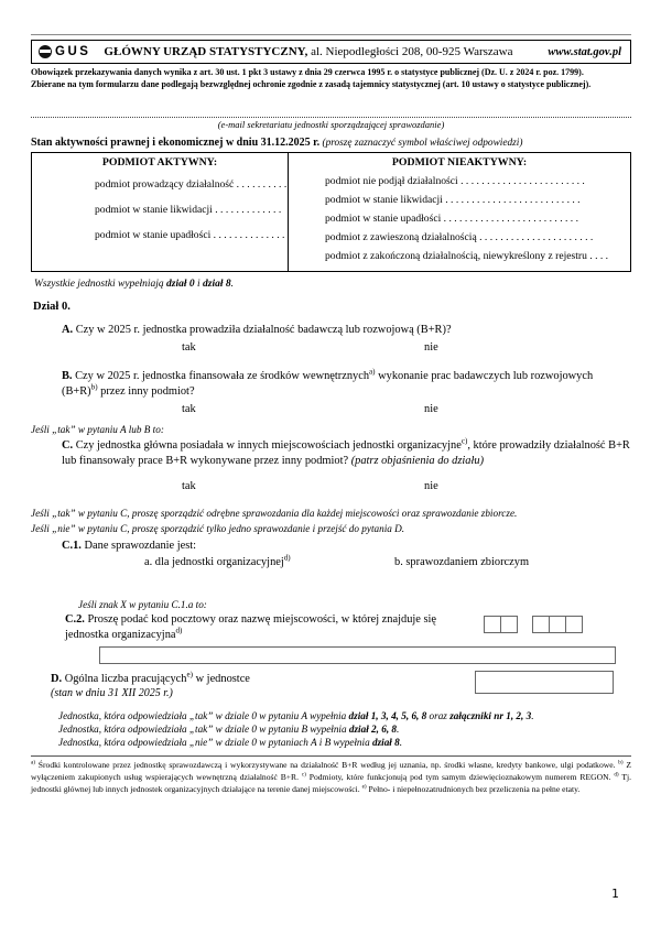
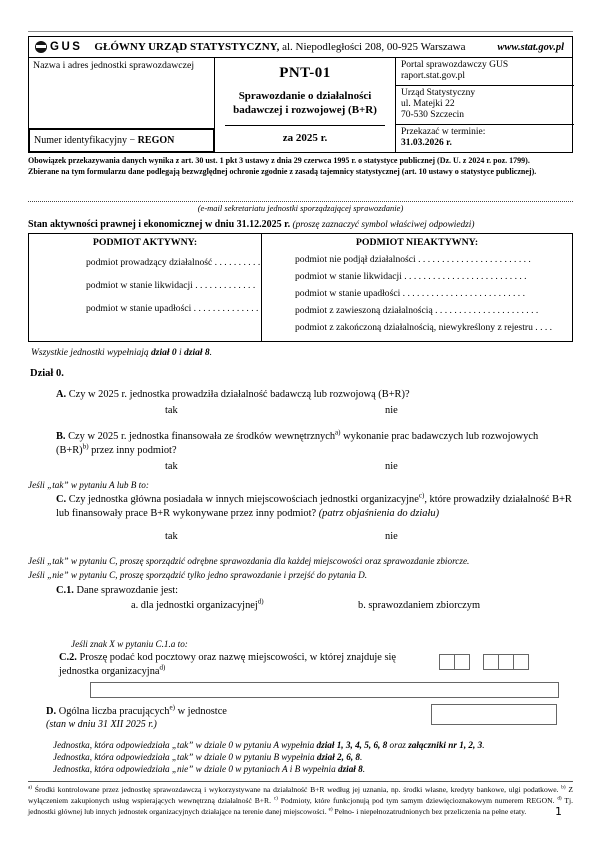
  GUS
  GŁÓWNY URZĄD STATYSTYCZNY, al. Niepodległości 208, 00-925 Warszawa
  www.stat.gov.pl
+ Nazwa i adres jednostki sprawozdawczej
+ Numer identyfikacyjny − REGON
+ PNT-01
+ Sprawozdanie o działalności
+ badawczej i rozwojowej (B+R)
+ za 2025 r.
+ Portal sprawozdawczy GUS
+ raport.stat.gov.pl
+ Urząd Statystyczny
+ ul. Matejki 22
+ 70-530 Szczecin
+ Przekazać w terminie:
+ 31.03.2026 r.
  Obowiązek przekazywania danych wynika z art. 30 ust. 1 pkt 3 ustawy z dnia 29 czerwca 1995 r. o statystyce publicznej (Dz. U. z 2024 r. poz. 1799).
  Zbierane na tym formularzu dane podlegają bezwzględnej ochronie zgodnie z zasadą tajemnicy statystycznej (art. 10 ustawy o statystyce publicznej).
  (e-mail sekretariatu jednostki sporządzającej sprawozdanie)
  Stan aktywności prawnej i ekonomicznej w dniu 31.12.2025 r. (proszę zaznaczyć symbol właściwej odpowiedzi)
  PODMIOT AKTYWNY:
  podmiot prowadzący działalność . . . . . . . . . .
  podmiot w stanie likwidacji . . . . . . . . . . . . .
  podmiot w stanie upadłości . . . . . . . . . . . . . .
  PODMIOT NIEAKTYWNY:
  podmiot nie podjął działalności . . . . . . . . . . . . . . . . . . . . . . . .
  podmiot w stanie likwidacji . . . . . . . . . . . . . . . . . . . . . . . . . .
  podmiot w stanie upadłości . . . . . . . . . . . . . . . . . . . . . . . . . .
  podmiot z zawieszoną działalnością . . . . . . . . . . . . . . . . . . . . . .
  podmiot z zakończoną działalnością, niewykreślony z rejestru . . . .
  Wszystkie jednostki wypełniają dział 0 i dział 8.
  Dział 0.
  A. Czy w 2025 r. jednostka prowadziła działalność badawczą lub rozwojową (B+R)?
  tak
  nie
  B. Czy w 2025 r. jednostka finansowała ze środków wewnętrznycha) wykonanie prac badawczych lub rozwojowych (B+R)b) przez inny podmiot?
  tak
  nie
  Jeśli „tak” w pytaniu A lub B to:
  C. Czy jednostka główna posiadała w innych miejscowościach jednostki organizacyjnec), które prowadziły działalność B+R lub finansowały prace B+R wykonywane przez inny podmiot? (patrz objaśnienia do działu)
  tak
  nie
  Jeśli „tak” w pytaniu C, proszę sporządzić odrębne sprawozdania dla każdej miejscowości oraz sprawozdanie zbiorcze.
  Jeśli „nie” w pytaniu C, proszę sporządzić tylko jedno sprawozdanie i przejść do pytania D.
  C.1. Dane sprawozdanie jest:
  a. dla jednostki organizacyjnejd)
  b. sprawozdaniem zbiorczym
  Jeśli znak X w pytaniu C.1.a to:
  C.2. Proszę podać kod pocztowy oraz nazwę miejscowości, w której znajduje się jednostka organizacyjnad)
  D. Ogólna liczba pracującyche) w jednostce
  (stan w dniu 31 XII 2025 r.)
  Jednostka, która odpowiedziała „tak” w dziale 0 w pytaniu A wypełnia dział 1, 3, 4, 5, 6, 8 oraz załączniki nr 1, 2, 3.
  Jednostka, która odpowiedziała „tak” w dziale 0 w pytaniu B wypełnia dział 2, 6, 8.
  Jednostka, która odpowiedziała „nie” w dziale 0 w pytaniach A i B wypełnia dział 8.
  Środki kontrolowane przez jednostkę sprawozdawczą i wykorzystywane na działalność B+R według jej uznania, np. środki własne, kredyty bankowe, ulgi podatkowe. Z wyłączeniem zakupionych usług wspierających wewnętrzną działalność B+R. Podmioty, które funkcjonują pod tym samym dziewięcioznakowym numerem REGON. Tj. jednostki głównej lub innych jednostek organizacyjnych działające na terenie danej miejscowości. Pełno- i niepełnozatrudnionych bez przeliczenia na pełne etaty.
  1
